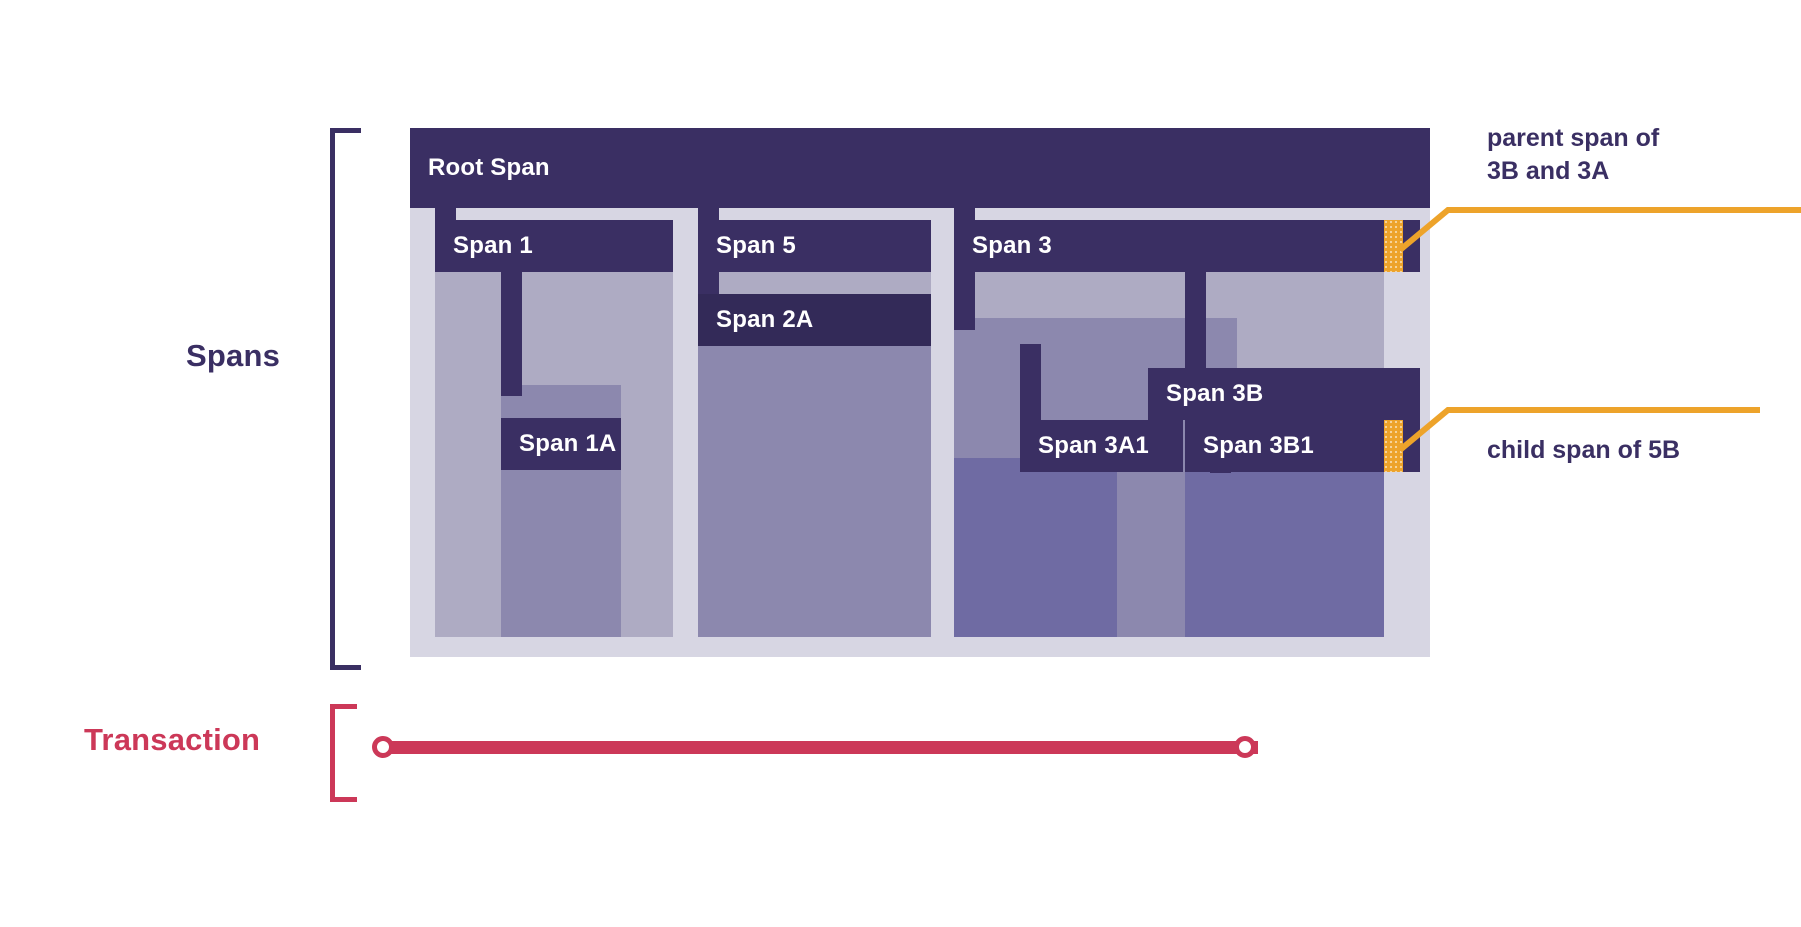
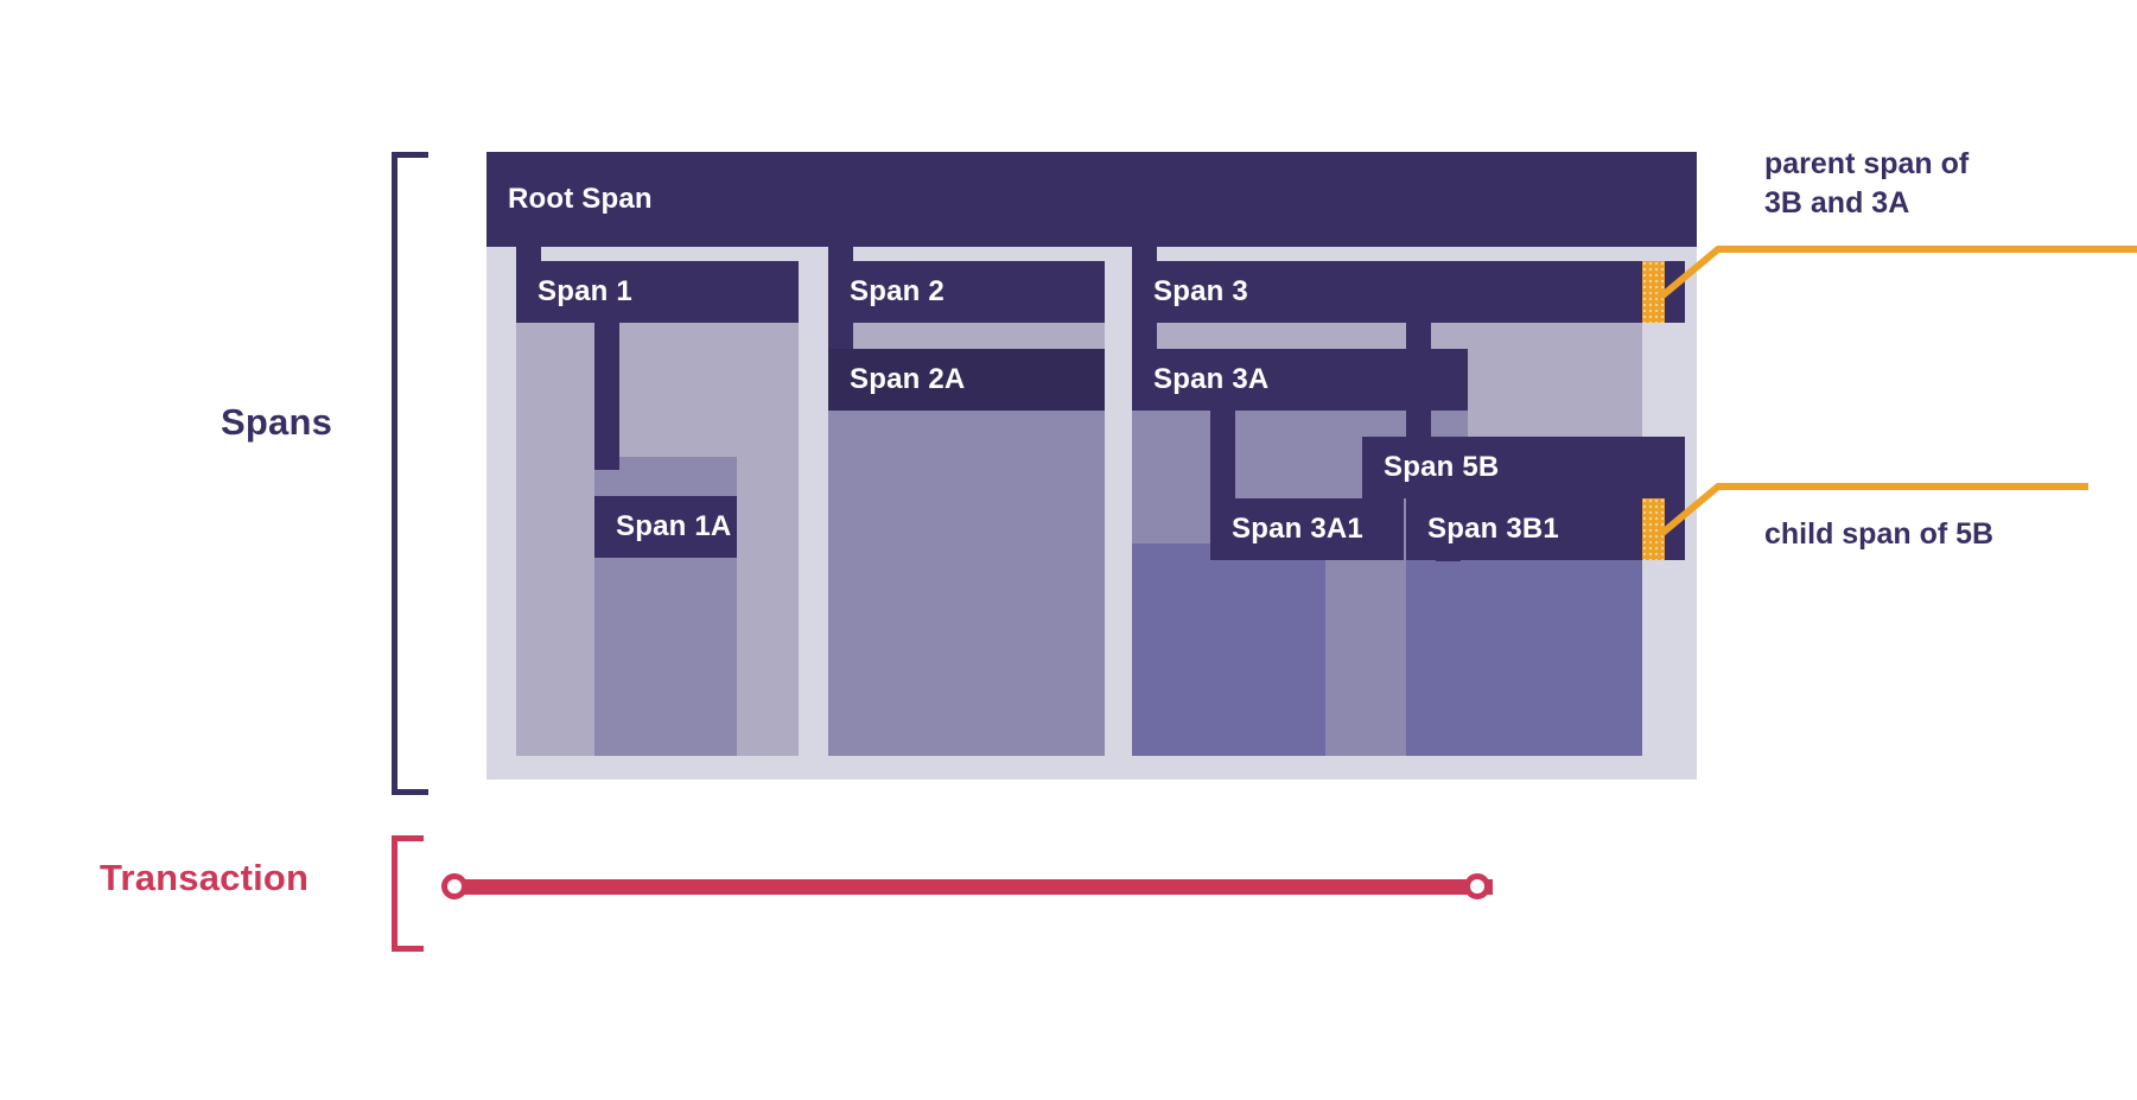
  Spans
  Transaction
  Root Span
  Span 1
  Span 1A
- Span 5
+ Span 2
  Span 2A
  Span 3
+ Span 3A
  Span 3A1
- Span 3B
+ Span 5B
  Span 3B1
  parent span of
  3B and 3A
  child span of 5B
